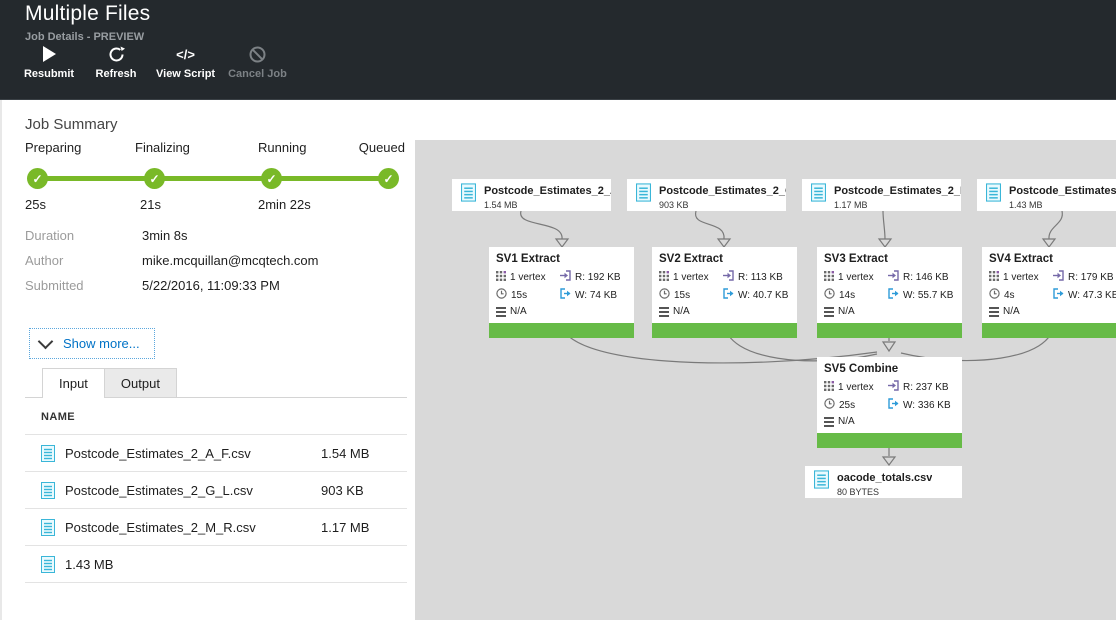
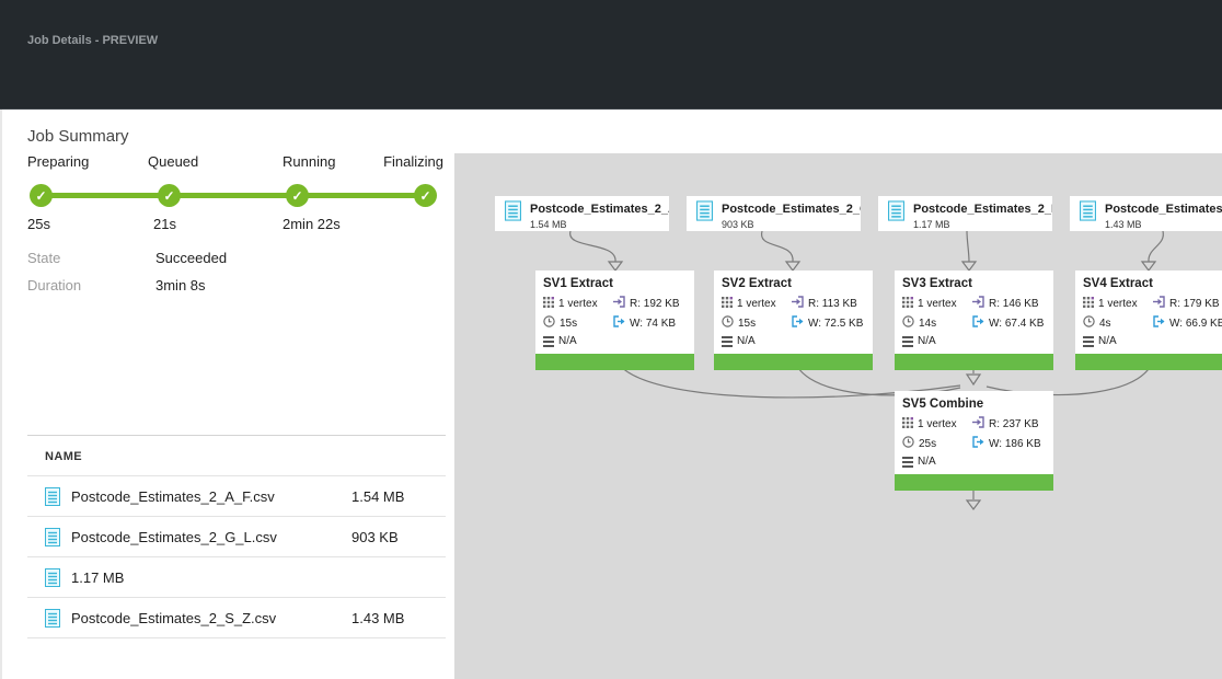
- Multiple Files
  Job Details - PREVIEW
- Resubmit
- Refresh
- </>
- View Script
- Cancel Job
  Job Summary
  Preparing
- Finalizing
+ Queued
  Running
- Queued
+ Finalizing
  ✓
  ✓
  ✓
  ✓
  25s
  21s
  2min 22s
+ State
+ Succeeded
  Duration
  3min 8s
- Author
- mike.mcquillan@mcqtech.com
- Submitted
- 5/22/2016, 11:09:33 PM
- Show more...
- Input
- Output
  NAME
  Postcode_Estimates_2_A_F.csv
  1.54 MB
  Postcode_Estimates_2_G_L.csv
  903 KB
- Postcode_Estimates_2_M_R.csv
  1.17 MB
+ Postcode_Estimates_2_S_Z.csv
  1.43 MB
  Postcode_Estimates_2_
  1.54 MB
  Postcode_Estimates_2_
  903 KB
  Postcode_Estimates_2_
  1.17 MB
  Postcode_Estimates
  1.43 MB
  SV1 Extract
  1 vertex
  R: 192 KB
  15s
  W: 74 KB
  N/A
  SV2 Extract
  1 vertex
  R: 113 KB
  15s
- W: 40.7 KB
+ W: 72.5 KB
  N/A
  SV3 Extract
  1 vertex
  R: 146 KB
  14s
- W: 55.7 KB
+ W: 67.4 KB
  N/A
  SV4 Extract
  1 vertex
  R: 179 KB
  4s
- W: 47.3 KB
+ W: 66.9 KB
  N/A
  SV5 Combine
  1 vertex
  R: 237 KB
  25s
- W: 336 KB
+ W: 186 KB
  N/A
- oacode_totals.csv
- 80 BYTES
